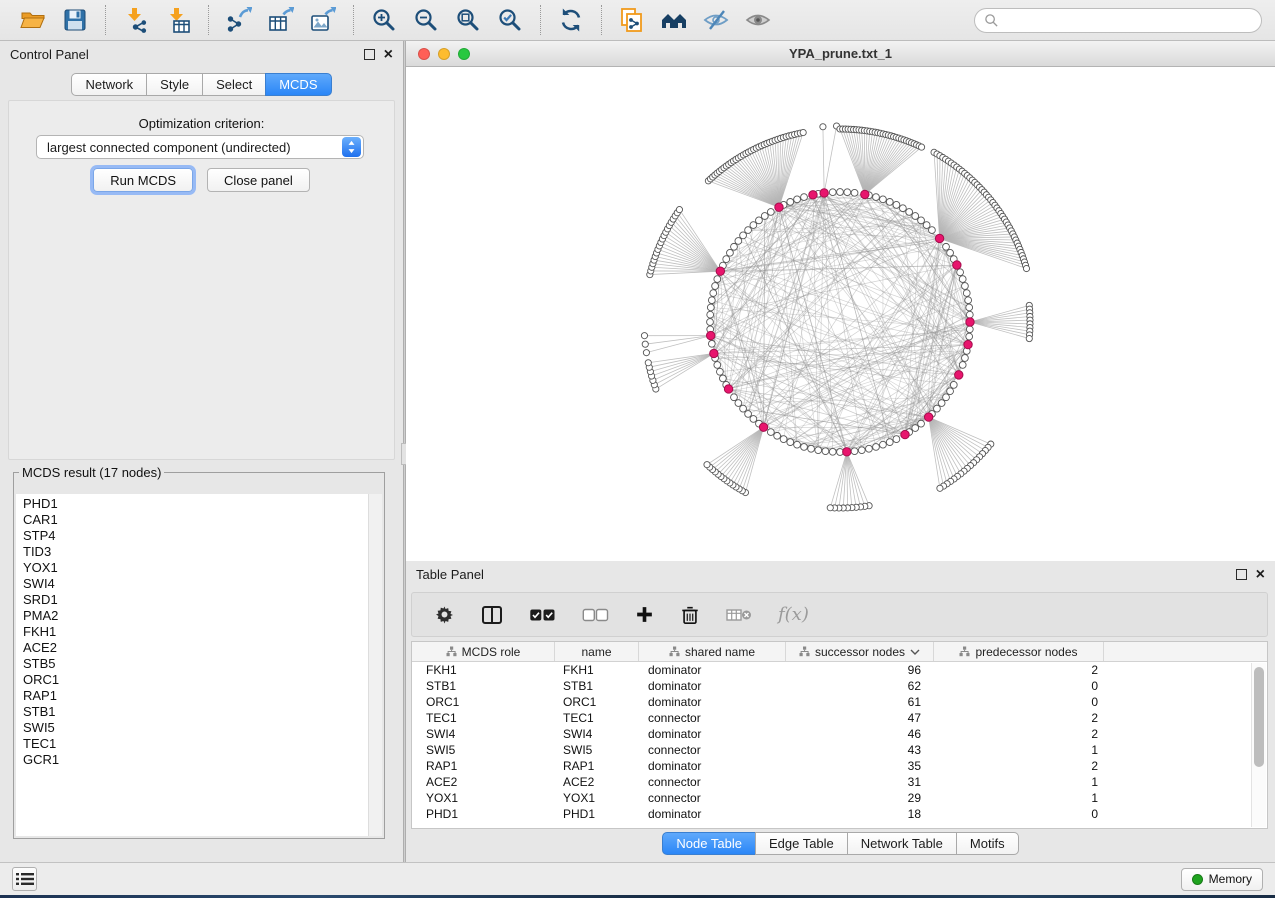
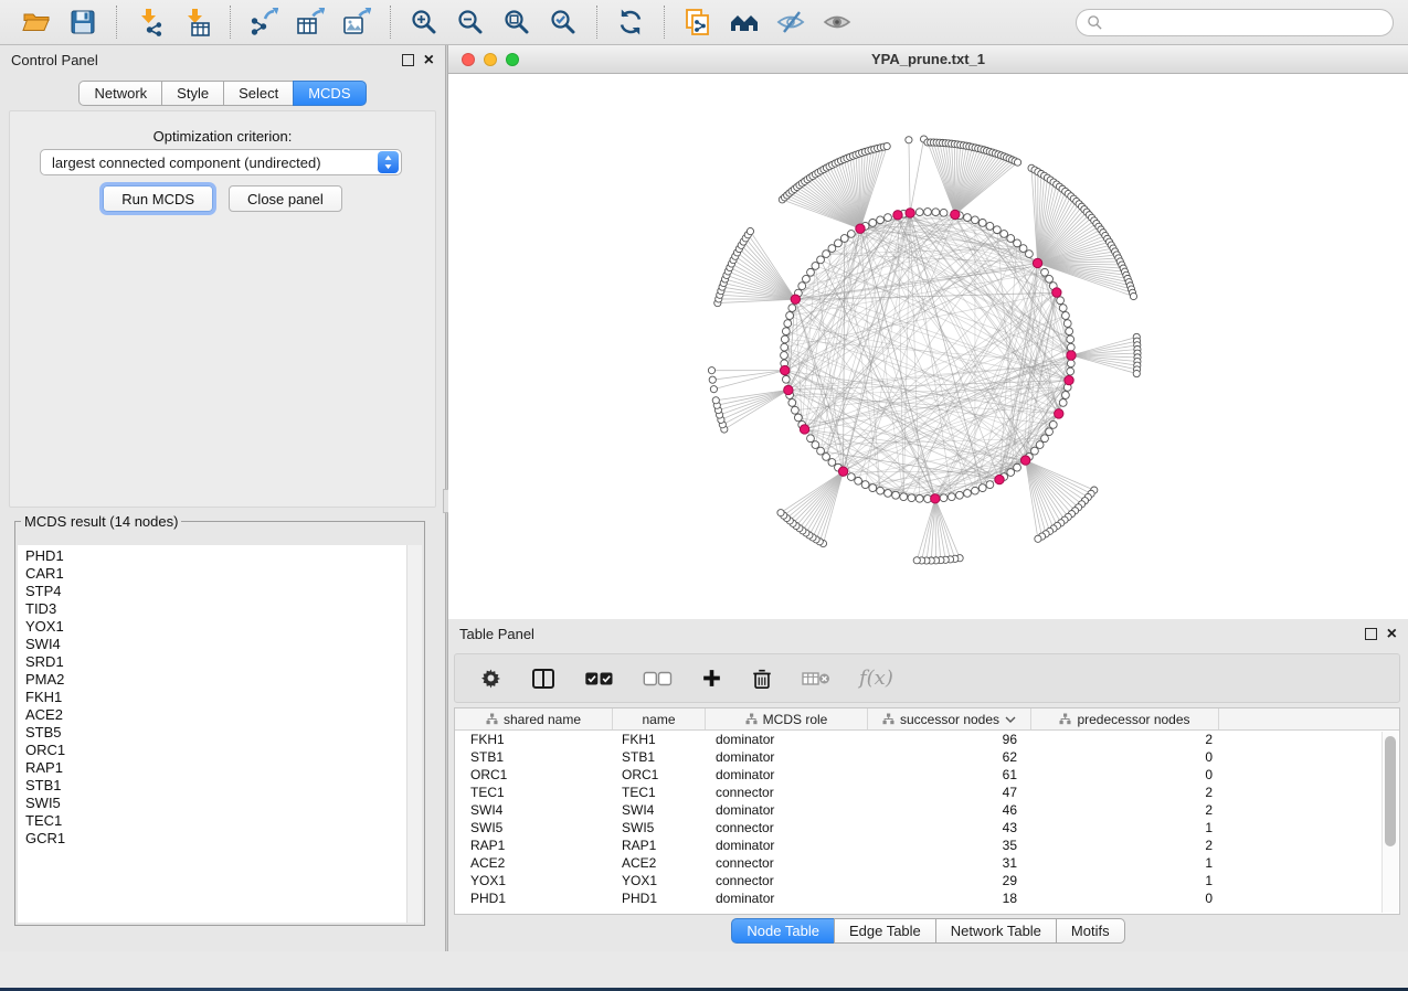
  Control Panel
  ×
  Network
  Style
  Select
  MCDS
  Optimization criterion:
  largest connected component (undirected)
  Run MCDS
  Close panel
- MCDS result (17 nodes)
+ MCDS result (14 nodes)
  PHD1
  CAR1
  STP4
  TID3
  YOX1
  SWI4
  SRD1
  PMA2
  FKH1
  ACE2
  STB5
  ORC1
  RAP1
  STB1
  SWI5
  TEC1
  GCR1
  YPA_prune.txt_1
  Table Panel
  ×
  f(x)
- MCDS role
+ shared name
  name
- shared name
+ MCDS role
  successor nodes
  predecessor nodes
  FKH1
  FKH1
  dominator
  96
  2
  STB1
  STB1
  dominator
  62
  0
  ORC1
  ORC1
  dominator
  61
  0
  TEC1
  TEC1
  connector
  47
  2
  SWI4
  SWI4
  dominator
  46
  2
  SWI5
  SWI5
  connector
  43
  1
  RAP1
  RAP1
  dominator
  35
  2
  ACE2
  ACE2
  connector
  31
  1
  YOX1
  YOX1
  connector
  29
  1
  PHD1
  PHD1
  dominator
  18
  0
  Node Table
  Edge Table
  Network Table
  Motifs
- Memory
